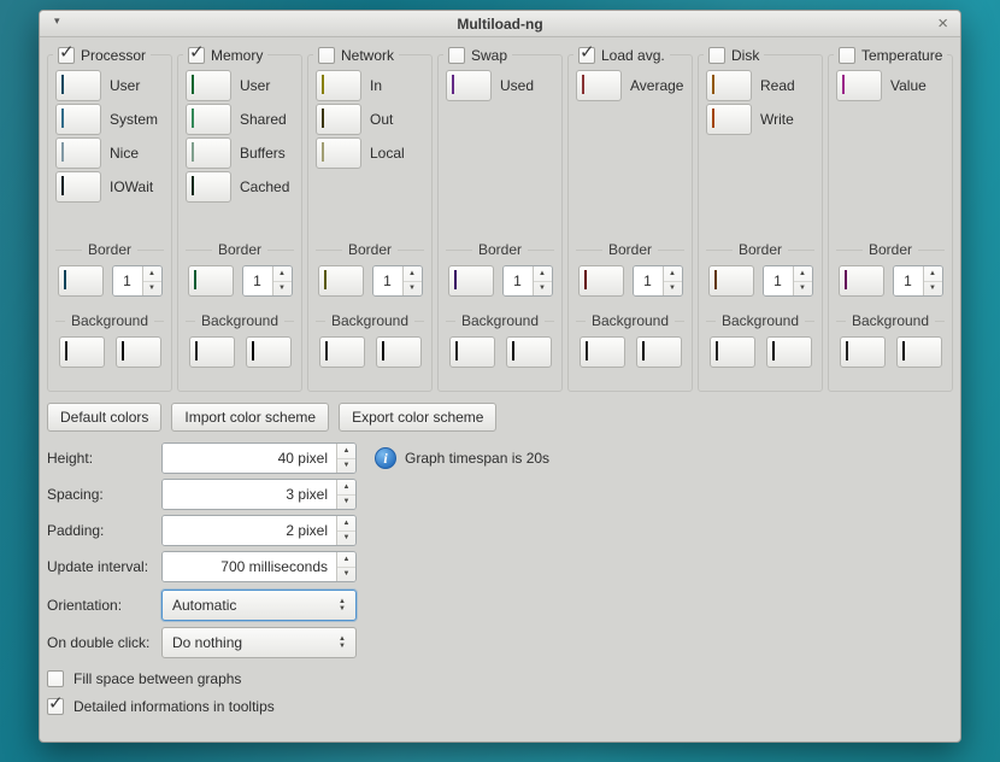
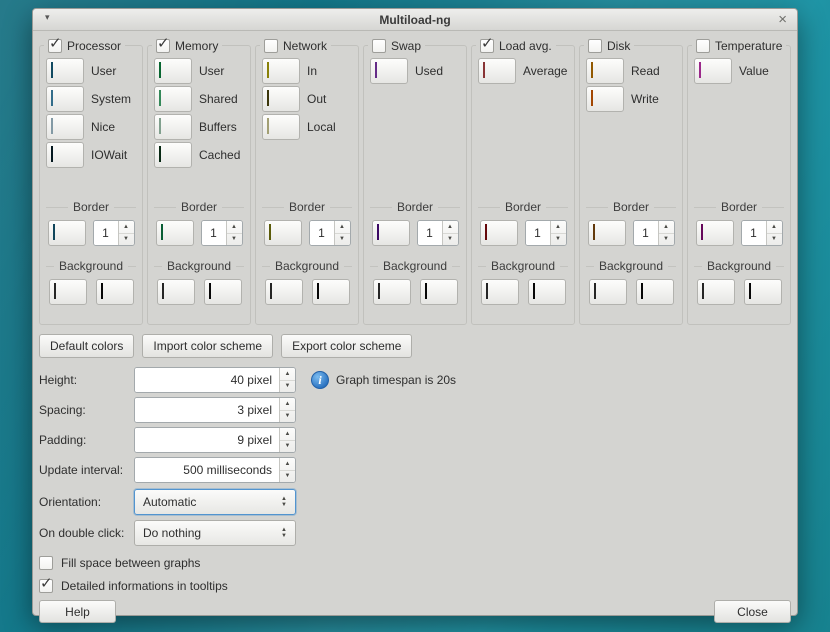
  ▾
  Multiload-ng
  ×
  ✓
  Processor
  User
  System
  Nice
  IOWait
  Border
  1
  Background
  ✓
  Memory
  User
  Shared
  Buffers
  Cached
  Border
  1
  Background
  Network
  In
  Out
  Local
  Border
  1
  Background
  Swap
  Used
  Border
  1
  Background
  ✓
  Load avg.
  Average
  Border
  1
  Background
  Disk
  Read
  Write
  Border
  1
  Background
  Temperature
  Value
  Border
  1
  Background
  Default colors
  Import color scheme
  Export color scheme
  Height:
  40 pixel
  i
  Graph timespan is 20s
  Spacing:
  3 pixel
  Padding:
- 2 pixel
+ 9 pixel
  Update interval:
- 700 milliseconds
+ 500 milliseconds
  Orientation:
  Automatic
  On double click:
  Do nothing
  Fill space between graphs
  ✓
  Detailed informations in tooltips
+ Help
+ Close
